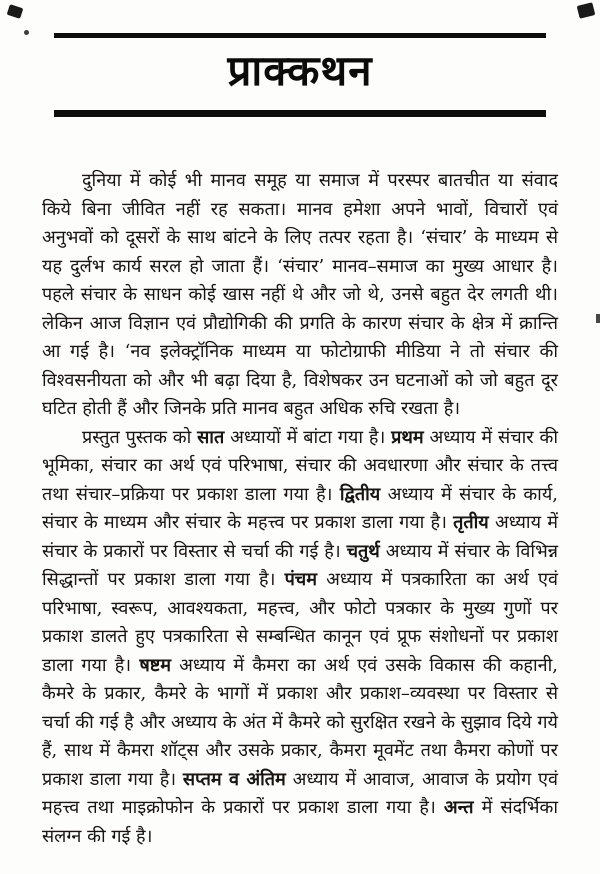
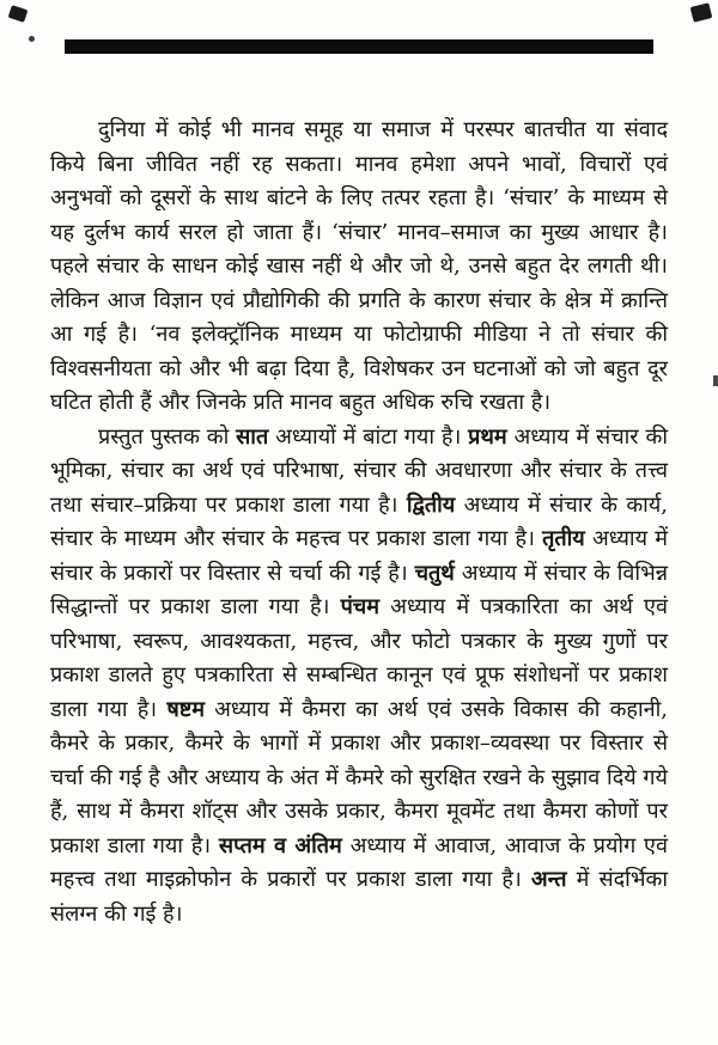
- प्राक्कथन
  दुनिया में कोई भी मानव समूह या समाज में परस्पर बातचीत या संवाद किये बिना जीवित नहीं रह सकता। मानव हमेशा अपने भावों, विचारों एवं अनुभवों को दूसरों के साथ बांटने के लिए तत्पर रहता है। ‘संचार’ के माध्यम से यह दुर्लभ कार्य सरल हो जाता हैं। ‘संचार’ मानव–समाज का मुख्य आधार है। पहले संचार के साधन कोई खास नहीं थे और जो थे, उनसे बहुत देर लगती थी। लेकिन आज विज्ञान एवं प्रौद्योगिकी की प्रगति के कारण संचार के क्षेत्र में क्रान्ति आ गई है। ‘नव इलेक्ट्रॉनिक माध्यम या फोटोग्राफी मीडिया ने तो संचार की विश्वसनीयता को और भी बढ़ा दिया है, विशेषकर उन घटनाओं को जो बहुत दूर घटित होती हैं और जिनके प्रति मानव बहुत अधिक रुचि रखता है।
  प्रस्तुत पुस्तक को सात अध्यायों में बांटा गया है। प्रथम अध्याय में संचार की भूमिका, संचार का अर्थ एवं परिभाषा, संचार की अवधारणा और संचार के तत्त्व तथा संचार–प्रक्रिया पर प्रकाश डाला गया है। द्वितीय अध्याय में संचार के कार्य, संचार के माध्यम और संचार के महत्त्व पर प्रकाश डाला गया है। तृतीय अध्याय में संचार के प्रकारों पर विस्तार से चर्चा की गई है। चतुर्थ अध्याय में संचार के विभिन्न सिद्धान्तों पर प्रकाश डाला गया है। पंचम अध्याय में पत्रकारिता का अर्थ एवं परिभाषा, स्वरूप, आवश्यकता, महत्त्व, और फोटो पत्रकार के मुख्य गुणों पर प्रकाश डालते हुए पत्रकारिता से सम्बन्धित कानून एवं प्रूफ संशोधनों पर प्रकाश डाला गया है। षष्टम अध्याय में कैमरा का अर्थ एवं उसके विकास की कहानी, कैमरे के प्रकार, कैमरे के भागों में प्रकाश और प्रकाश–व्यवस्था पर विस्तार से चर्चा की गई है और अध्याय के अंत में कैमरे को सुरक्षित रखने के सुझाव दिये गये हैं, साथ में कैमरा शॉट्स और उसके प्रकार, कैमरा मूवमेंट तथा कैमरा कोणों पर प्रकाश डाला गया है। सप्तम व अंतिम अध्याय में आवाज, आवाज के प्रयोग एवं महत्त्व तथा माइक्रोफोन के प्रकारों पर प्रकाश डाला गया है। अन्त में संदर्भिका संलग्न की गई है।
